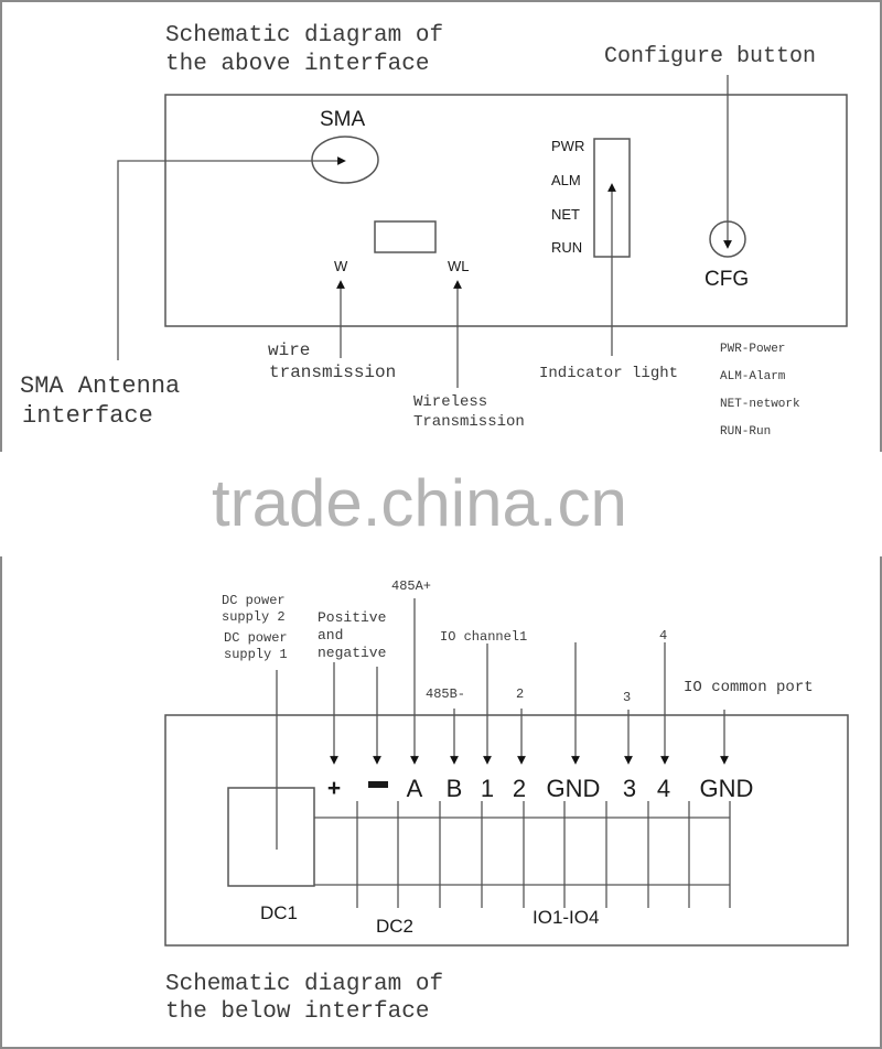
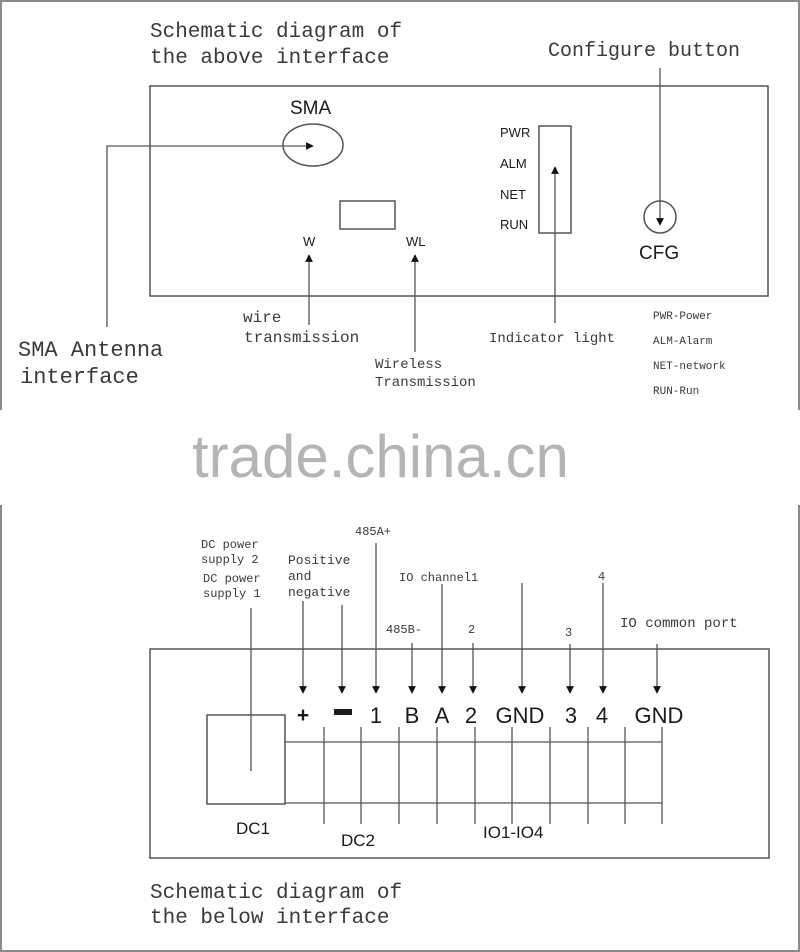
  Schematic diagram of
  the above interface
  Configure button
  SMA
  W
  WL
  PWR
  ALM
  NET
  RUN
  CFG
  SMA Antenna
  interface
  wire
  transmission
  Wireless
  Transmission
  Indicator light
  PWR-Power
  ALM-Alarm
  NET-network
  RUN-Run
  trade.china.cn
  DC power
  supply 2
  DC power
  supply 1
  Positive
  and
  negative
  485A+
  485B-
  IO channel1
  2
  3
  4
  IO common port
  DC1
  +
- A
+ 1
  B
- 1
+ A
  2
  GND
  3
  4
  GND
  DC2
  IO1-IO4
  Schematic diagram of
  the below interface
